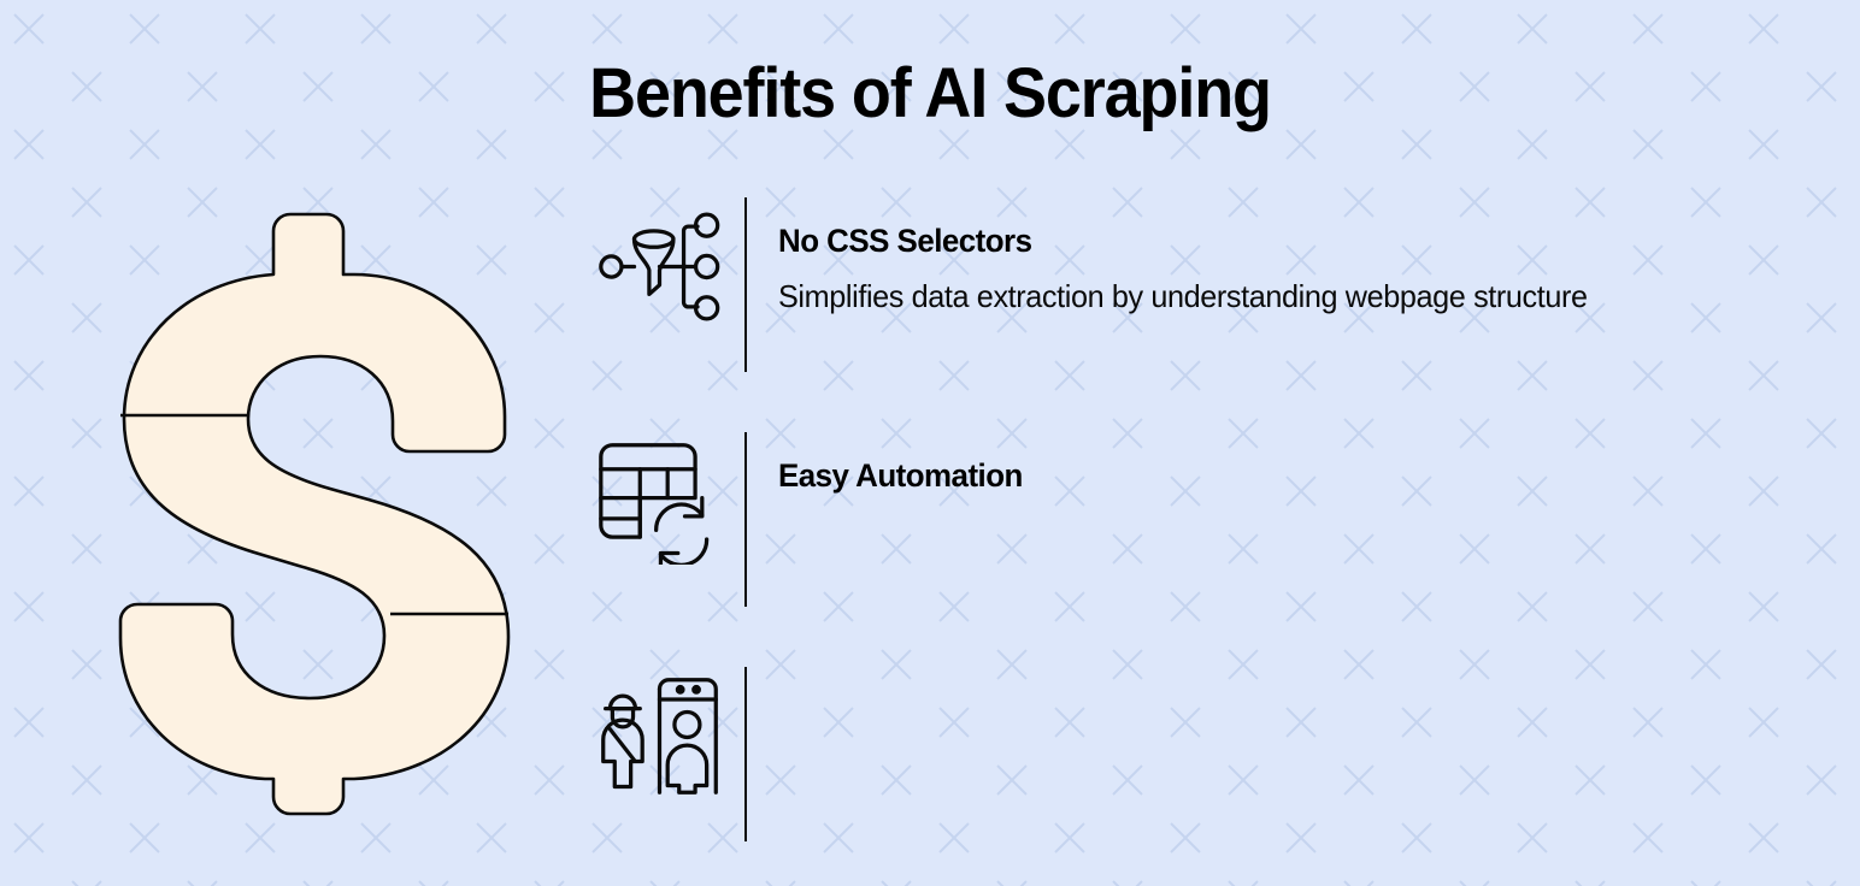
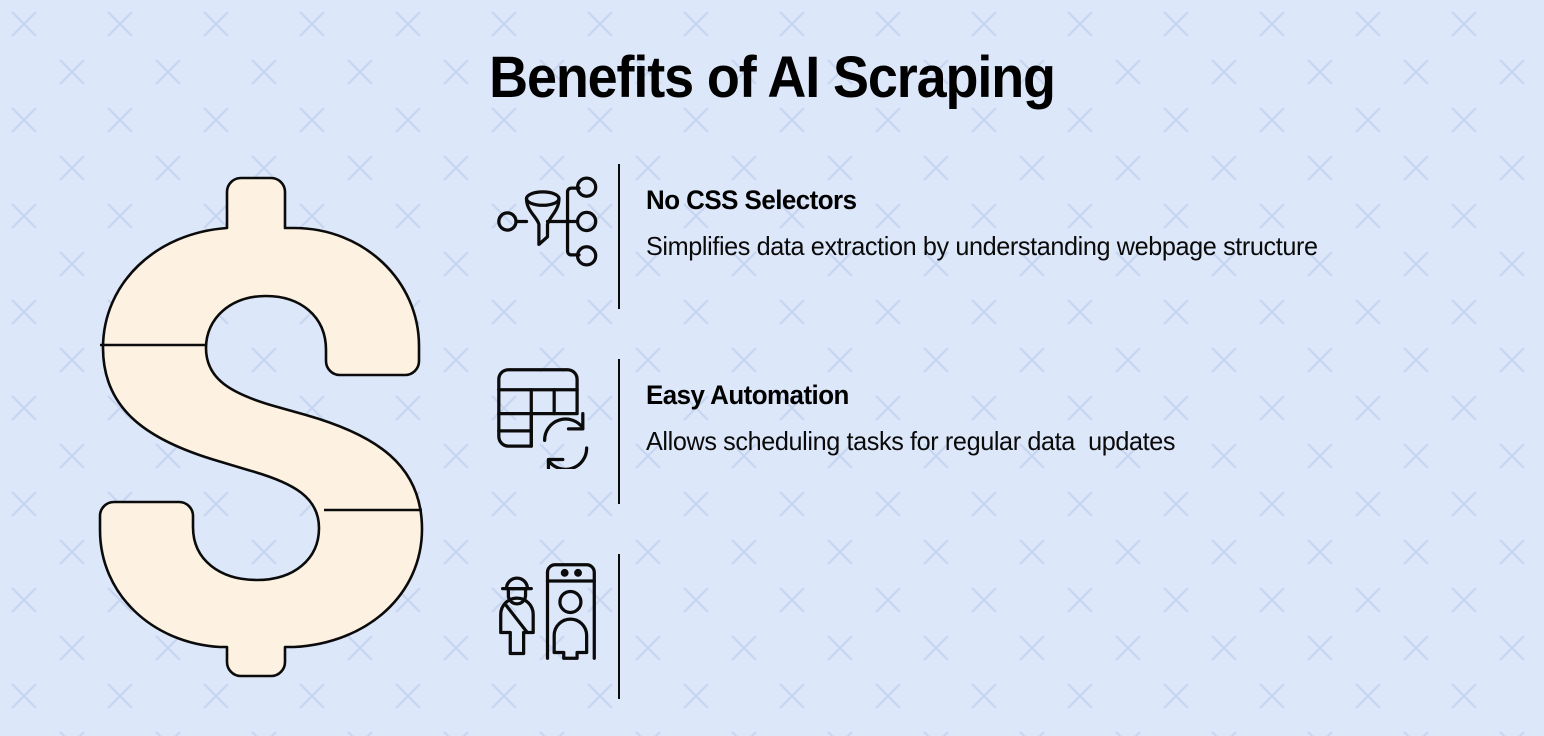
  Benefits of AI Scraping
  No CSS Selectors
  Simplifies data extraction by understanding webpage structure
  Easy Automation
+ Allows scheduling tasks for regular data updates
